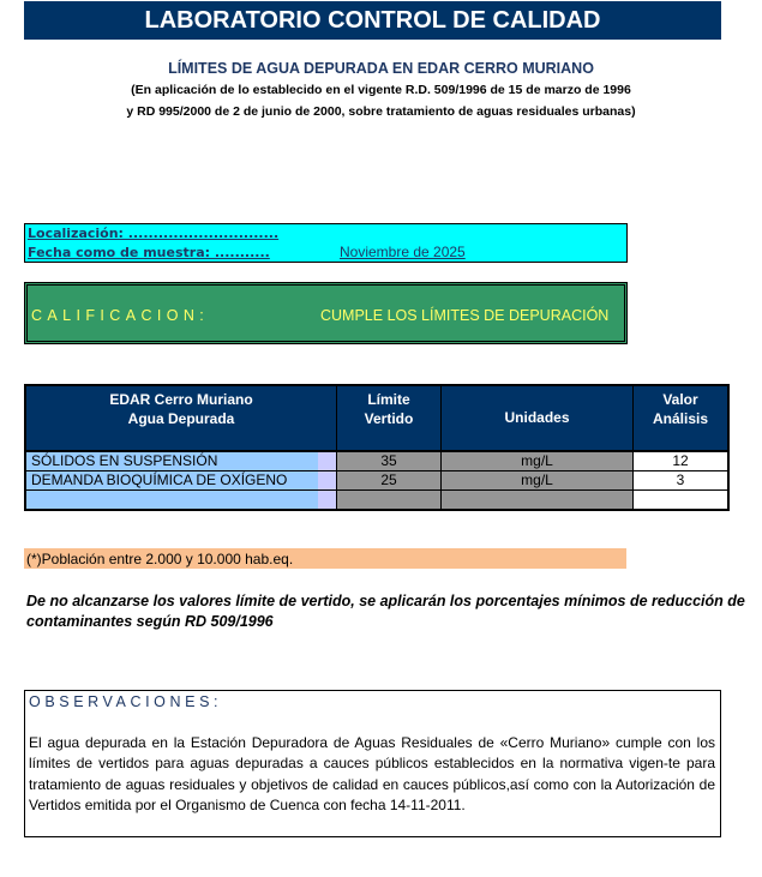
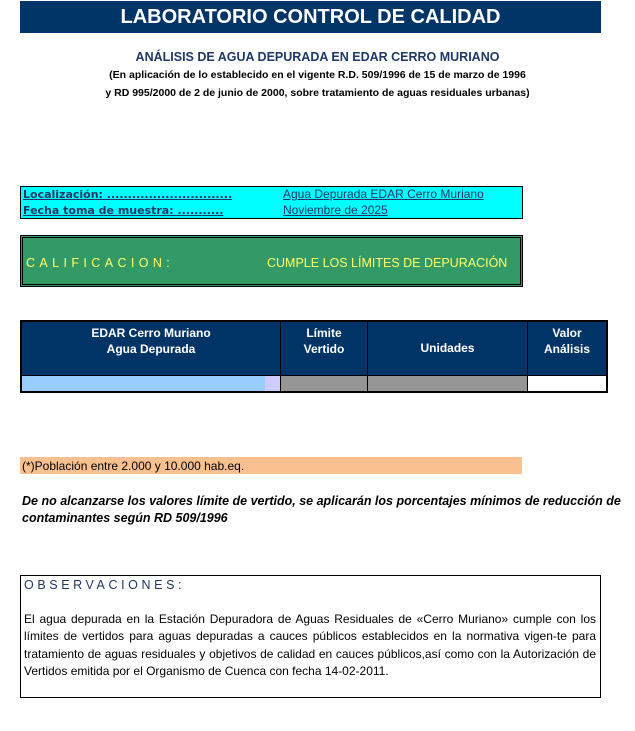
  LABORATORIO CONTROL DE CALIDAD
- LÍMITES DE AGUA DEPURADA EN EDAR CERRO MURIANO
+ ANÁLISIS DE AGUA DEPURADA EN EDAR CERRO MURIANO
  (En aplicación de lo establecido en el vigente R.D. 509/1996 de 15 de marzo de 1996
  y RD 995/2000 de 2 de junio de 2000, sobre tratamiento de aguas residuales urbanas)
  Localización: ..............................
+ Agua Depurada EDAR Cerro Muriano
- Fecha como de muestra: ...........
+ Fecha toma de muestra: ...........
  Noviembre de 2025
  CALIFICACION:
  CUMPLE LOS LÍMITES DE DEPURACIÓN
  EDAR Cerro Muriano Agua Depurada	Límite Vertido	Unidades	Valor Análisis
- SÓLIDOS EN SUSPENSIÓN	35	mg/L	12
- DEMANDA BIOQUÍMICA DE OXÍGENO	25	mg/L	3
  (*)Población entre 2.000 y 10.000 hab.eq.
  De no alcanzarse los valores límite de vertido, se aplicarán los porcentajes mínimos de reducción de contaminantes según RD 509/1996
  OBSERVACIONES:
- El agua depurada en la Estación Depuradora de Aguas Residuales de «Cerro Muriano» cumple con los límites de vertidos para aguas depuradas a cauces públicos establecidos en la normativa vigen-te para tratamiento de aguas residuales y objetivos de calidad en cauces públicos,así como con la Autorización de Vertidos emitida por el Organismo de Cuenca con fecha 14-11-2011.
+ El agua depurada en la Estación Depuradora de Aguas Residuales de «Cerro Muriano» cumple con los límites de vertidos para aguas depuradas a cauces públicos establecidos en la normativa vigen-te para tratamiento de aguas residuales y objetivos de calidad en cauces públicos,así como con la Autorización de Vertidos emitida por el Organismo de Cuenca con fecha 14-02-2011.
